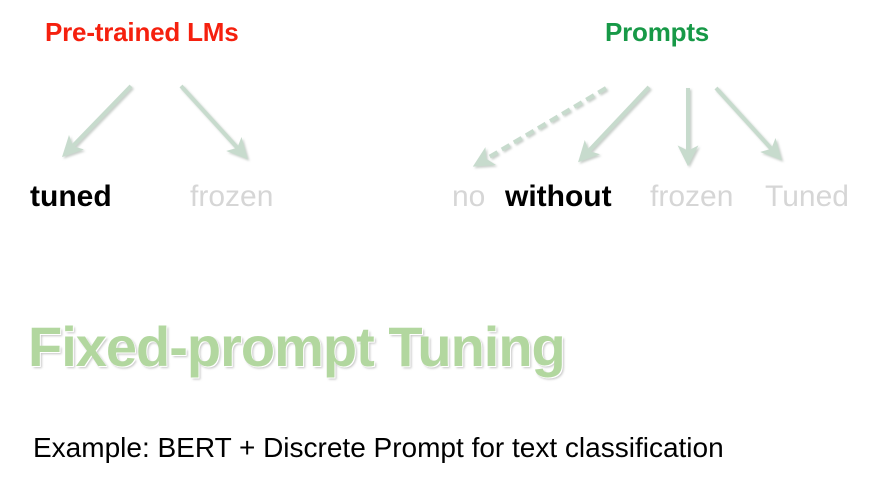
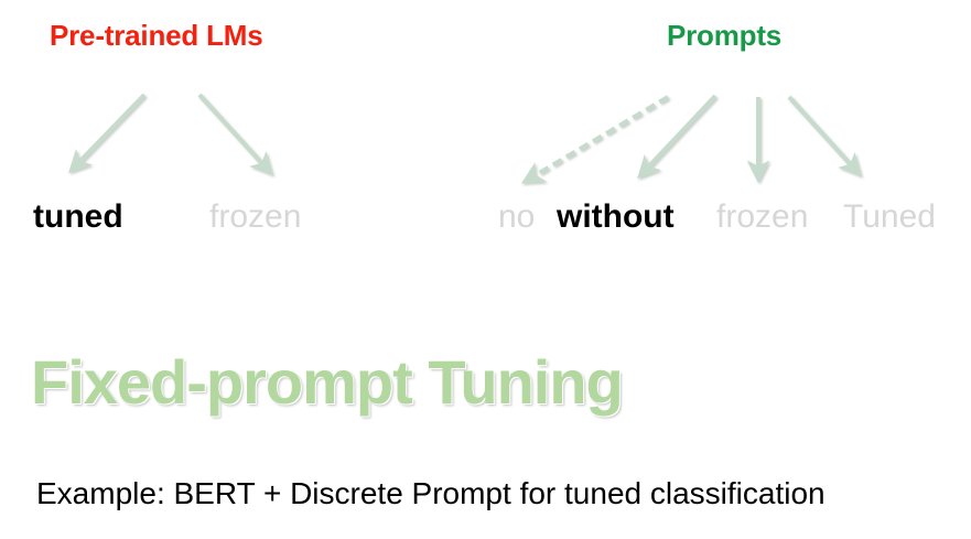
  Pre-trained LMs
  Prompts
  tuned
  frozen
  no
  without
  frozen
  Tuned
  Fixed-prompt Tuning
- Example: BERT + Discrete Prompt for text classification
+ Example: BERT + Discrete Prompt for tuned classification
